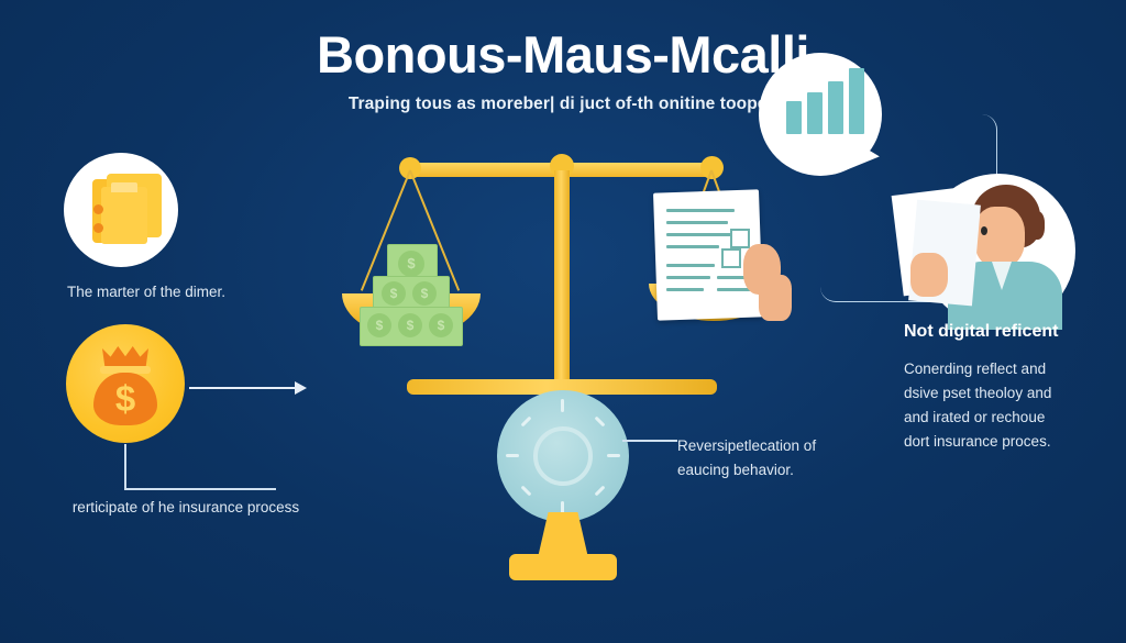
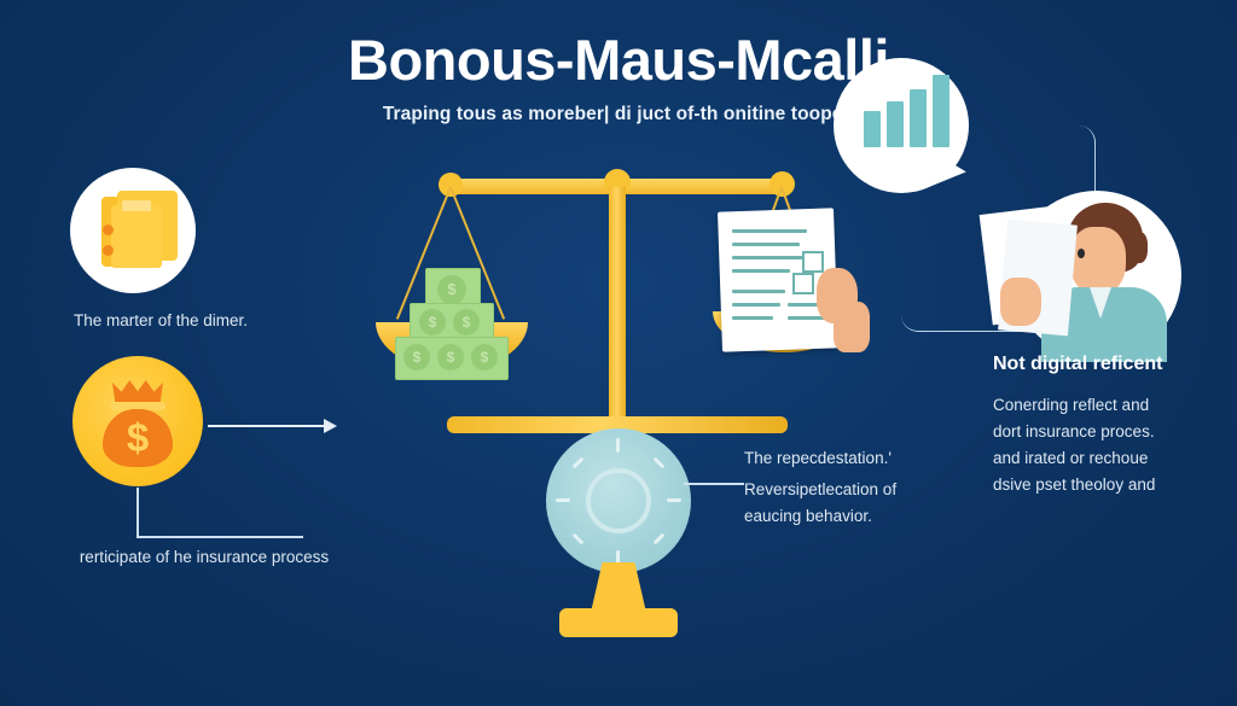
  Bonous-Maus-Mcall
  Traping tous as moreber| di juct of-th onitine toop
  The marter of the dimer.
  $
  rerticipate of he insurance process
  $
  $
  $
  $
  $
  $
+ The repecdestation.'
  Reversipetlecation of
  eaucing behavior.
  Not digital reficent
  Conerding reflect and
- dsive pset theoloy and
+ dort insurance proces.
  and irated or rechoue
- dort insurance proces.
+ dsive pset theoloy and
